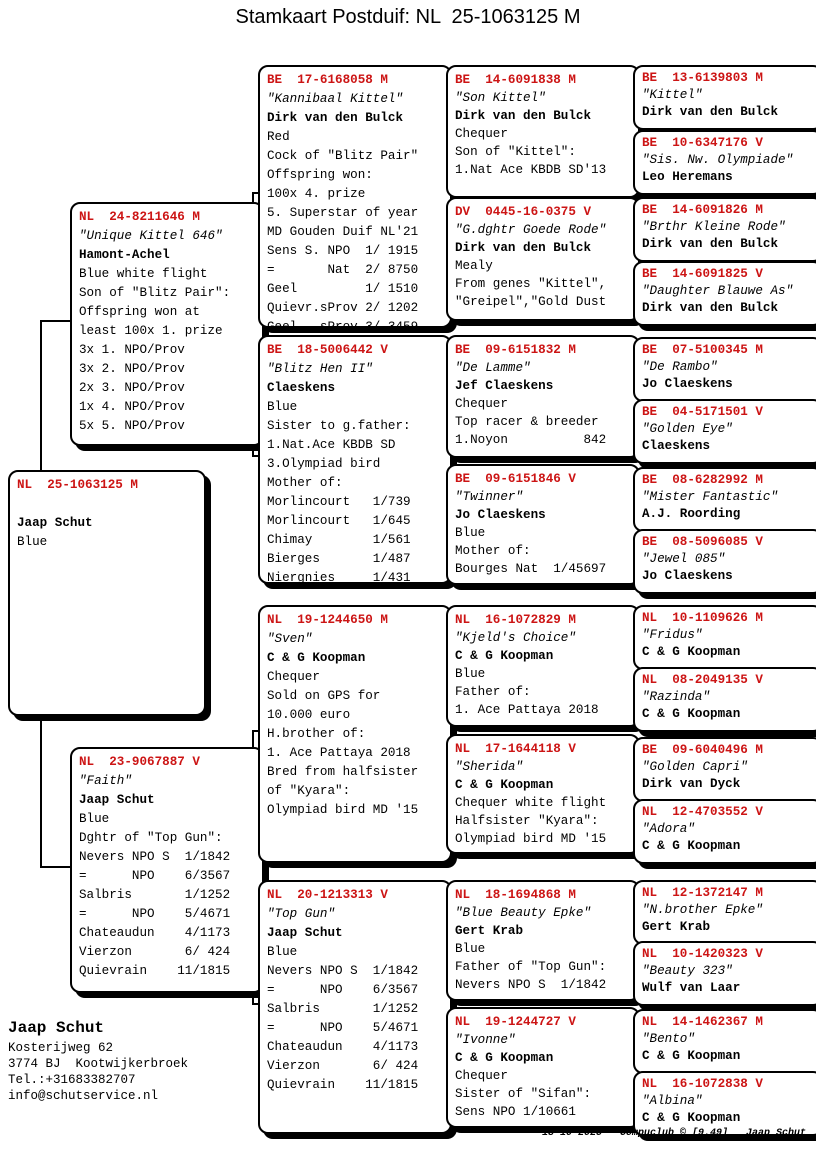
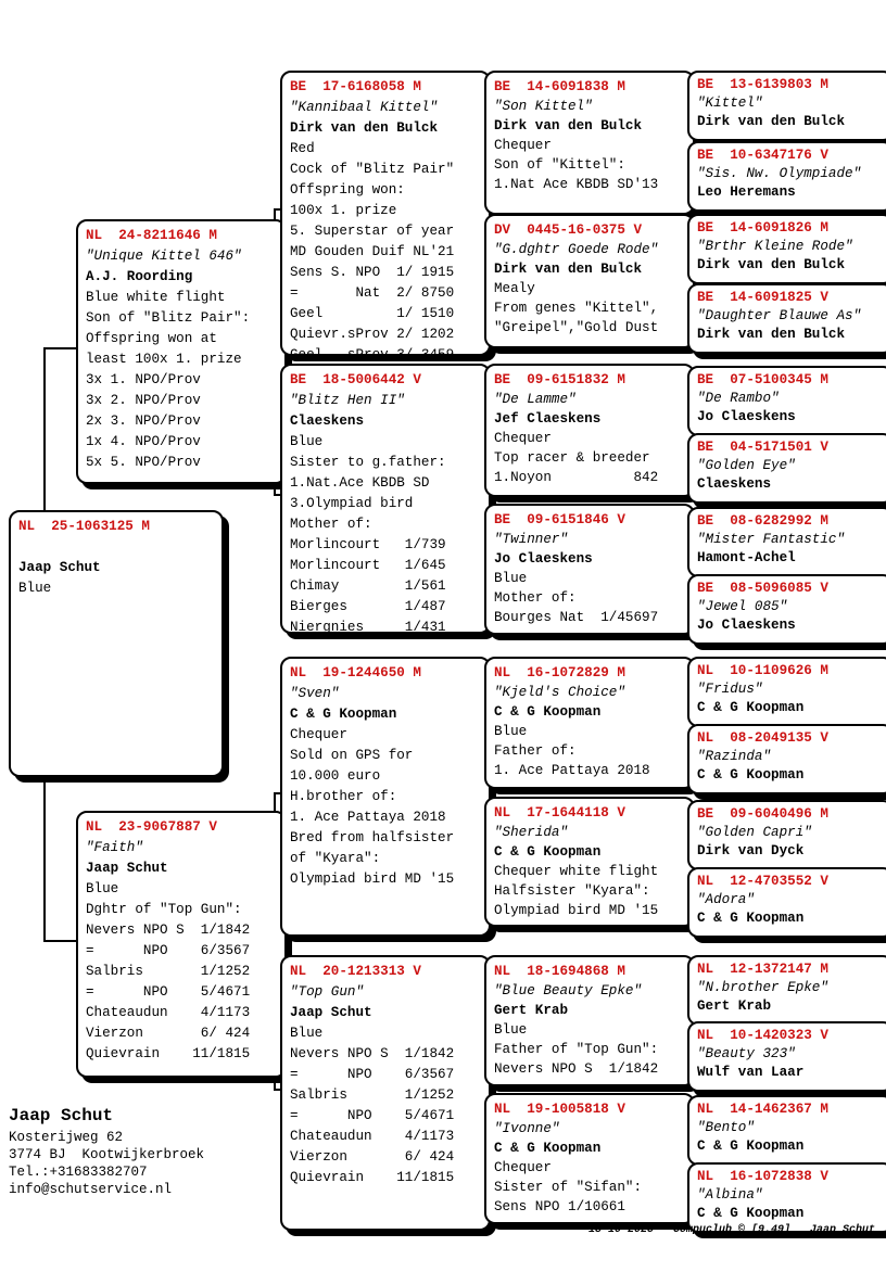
- Stamkaart Postduif: NL 25-1063125 M
  NL 25-1063125 M
  Jaap Schut
  Blue
  NL 24-8211646 M
  "Unique Kittel 646"
- Hamont-Achel
+ A.J. Roording
  Blue white flight
  Son of "Blitz Pair":
  Offspring won at
  least 100x 1. prize
  3x 1. NPO/Prov
  3x 2. NPO/Prov
  2x 3. NPO/Prov
  1x 4. NPO/Prov
  5x 5. NPO/Prov
  NL 23-9067887 V
  "Faith"
  Jaap Schut
  Blue
  Dghtr of "Top Gun":
  Nevers NPO S 1/1842
  = NPO 6/3567
  Salbris 1/1252
  = NPO 5/4671
  Chateaudun 4/1173
  Vierzon 6/ 424
  Quievrain 11/1815
  BE 17-6168058 M
  "Kannibaal Kittel"
  Dirk van den Bulck
  Red
  Cock of "Blitz Pair"
  Offspring won:
- 100x 4. prize
+ 100x 1. prize
  5. Superstar of year
  MD Gouden Duif NL'21
  Sens S. NPO 1/ 1915
  = Nat 2/ 8750
  Geel 1/ 1510
  Quievr.sProv 2/ 1202
  BE 18-5006442 V
  "Blitz Hen II"
  Claeskens
  Blue
  Sister to g.father:
  1.Nat.Ace KBDB SD
  3.Olympiad bird
  Mother of:
  Morlincourt 1/739
  Morlincourt 1/645
  Chimay 1/561
  Bierges 1/487
  Niergnies 1/431
  NL 19-1244650 M
  "Sven"
  C & G Koopman
  Chequer
  Sold on GPS for
  10.000 euro
  H.brother of:
  1. Ace Pattaya 2018
  Bred from halfsister
  of "Kyara":
  Olympiad bird MD '15
  NL 20-1213313 V
  "Top Gun"
  Jaap Schut
  Blue
  Nevers NPO S 1/1842
  = NPO 6/3567
  Salbris 1/1252
  = NPO 5/4671
  Chateaudun 4/1173
  Vierzon 6/ 424
  Quievrain 11/1815
  BE 14-6091838 M
  "Son Kittel"
  Dirk van den Bulck
  Chequer
  Son of "Kittel":
  1.Nat Ace KBDB SD'13
  DV 0445-16-0375 V
  "G.dghtr Goede Rode"
  Dirk van den Bulck
  Mealy
  From genes "Kittel",
  "Greipel","Gold Dust
  BE 09-6151832 M
  "De Lamme"
  Jef Claeskens
  Chequer
  Top racer & breeder
  1.Noyon 842
  BE 09-6151846 V
  "Twinner"
  Jo Claeskens
  Blue
  Mother of:
  Bourges Nat 1/45697
  NL 16-1072829 M
  "Kjeld's Choice"
  C & G Koopman
  Blue
  Father of:
  1. Ace Pattaya 2018
  NL 17-1644118 V
  "Sherida"
  C & G Koopman
  Chequer white flight
  Halfsister "Kyara":
  Olympiad bird MD '15
  NL 18-1694868 M
  "Blue Beauty Epke"
  Gert Krab
  Blue
  Father of "Top Gun":
  Nevers NPO S 1/1842
- NL 19-1244727 V
+ NL 19-1005818 V
  "Ivonne"
  C & G Koopman
  Chequer
  Sister of "Sifan":
  Sens NPO 1/10661
  BE 13-6139803 M
  "Kittel"
  Dirk van den Bulck
  BE 10-6347176 V
  "Sis. Nw. Olympiade"
  Leo Heremans
  BE 14-6091826 M
  "Brthr Kleine Rode"
  Dirk van den Bulck
  BE 14-6091825 V
  "Daughter Blauwe As"
  Dirk van den Bulck
  BE 07-5100345 M
  "De Rambo"
  Jo Claeskens
  BE 04-5171501 V
  "Golden Eye"
  Claeskens
  BE 08-6282992 M
  "Mister Fantastic"
- A.J. Roording
+ Hamont-Achel
  BE 08-5096085 V
  "Jewel 085"
  Jo Claeskens
  NL 10-1109626 M
  "Fridus"
  C & G Koopman
  NL 08-2049135 V
  "Razinda"
  C & G Koopman
  BE 09-6040496 M
  "Golden Capri"
  Dirk van Dyck
  NL 12-4703552 V
  "Adora"
  C & G Koopman
  NL 12-1372147 M
  "N.brother Epke"
  Gert Krab
  NL 10-1420323 V
  "Beauty 323"
  Wulf van Laar
  NL 14-1462367 M
  "Bento"
  C & G Koopman
  NL 16-1072838 V
  "Albina"
  C & G Koopman
  Jaap Schut
  Kosterijweg 62
  3774 BJ Kootwijkerbroek
  Tel.:+31683382707
  info@schutservice.nl
  18-10-2025 Compuclub © [9.49] Jaap Schut
